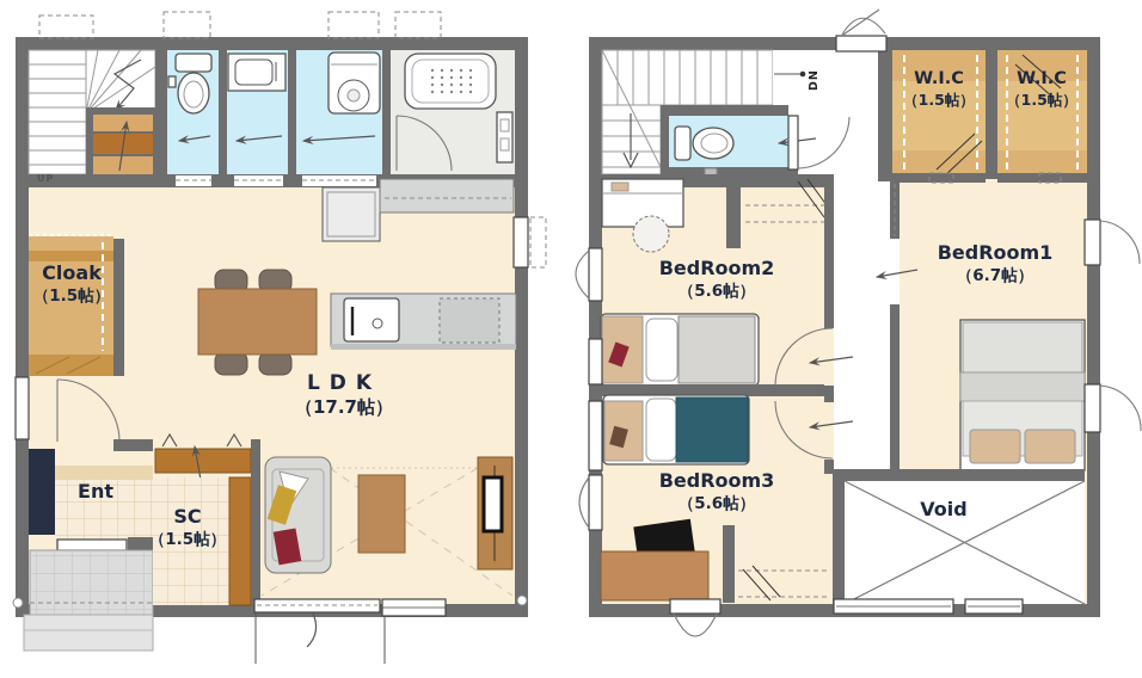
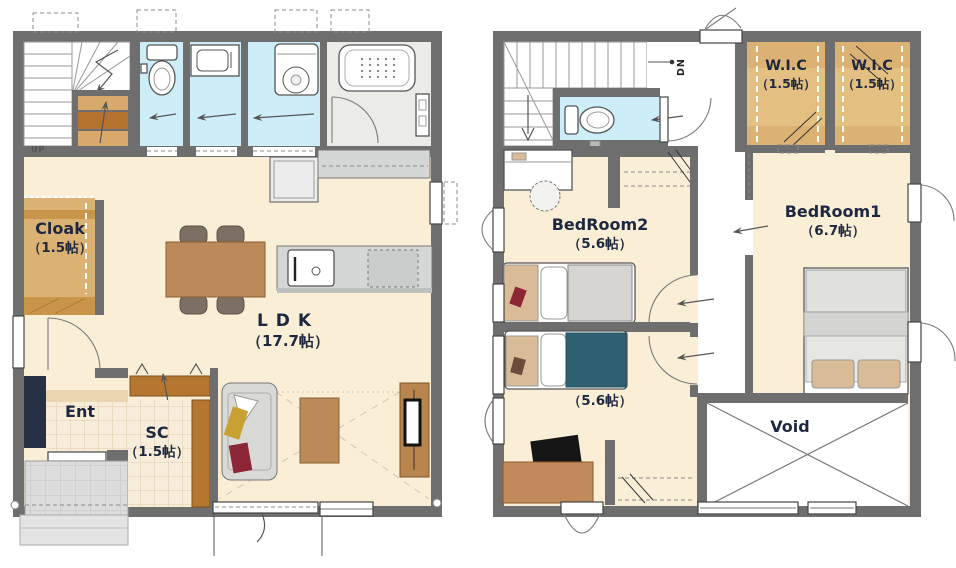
  UP
  Cloak
  （1.5帖）
  LDK
  （17.7帖）
  Ent
  SC
  （1.5帖）
  W.I.C
  （1.5帖）
  W.I.C
  （1.5帖）
  BedRoom1
  （6.7帖）
  BedRoom2
  （5.6帖）
- BedRoom3
  （5.6帖）
  Void
